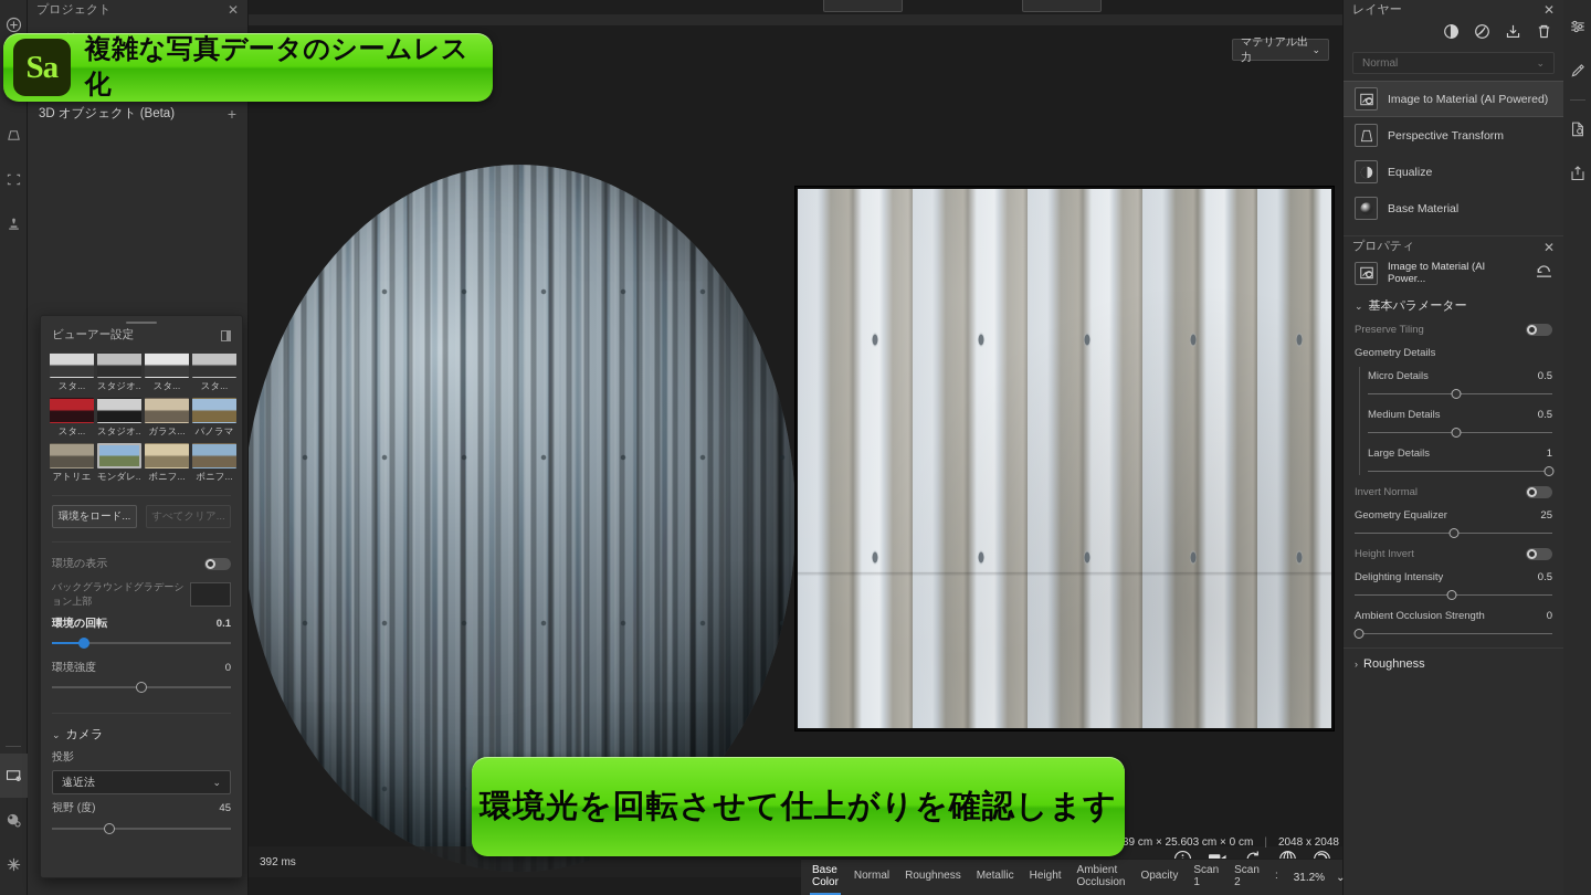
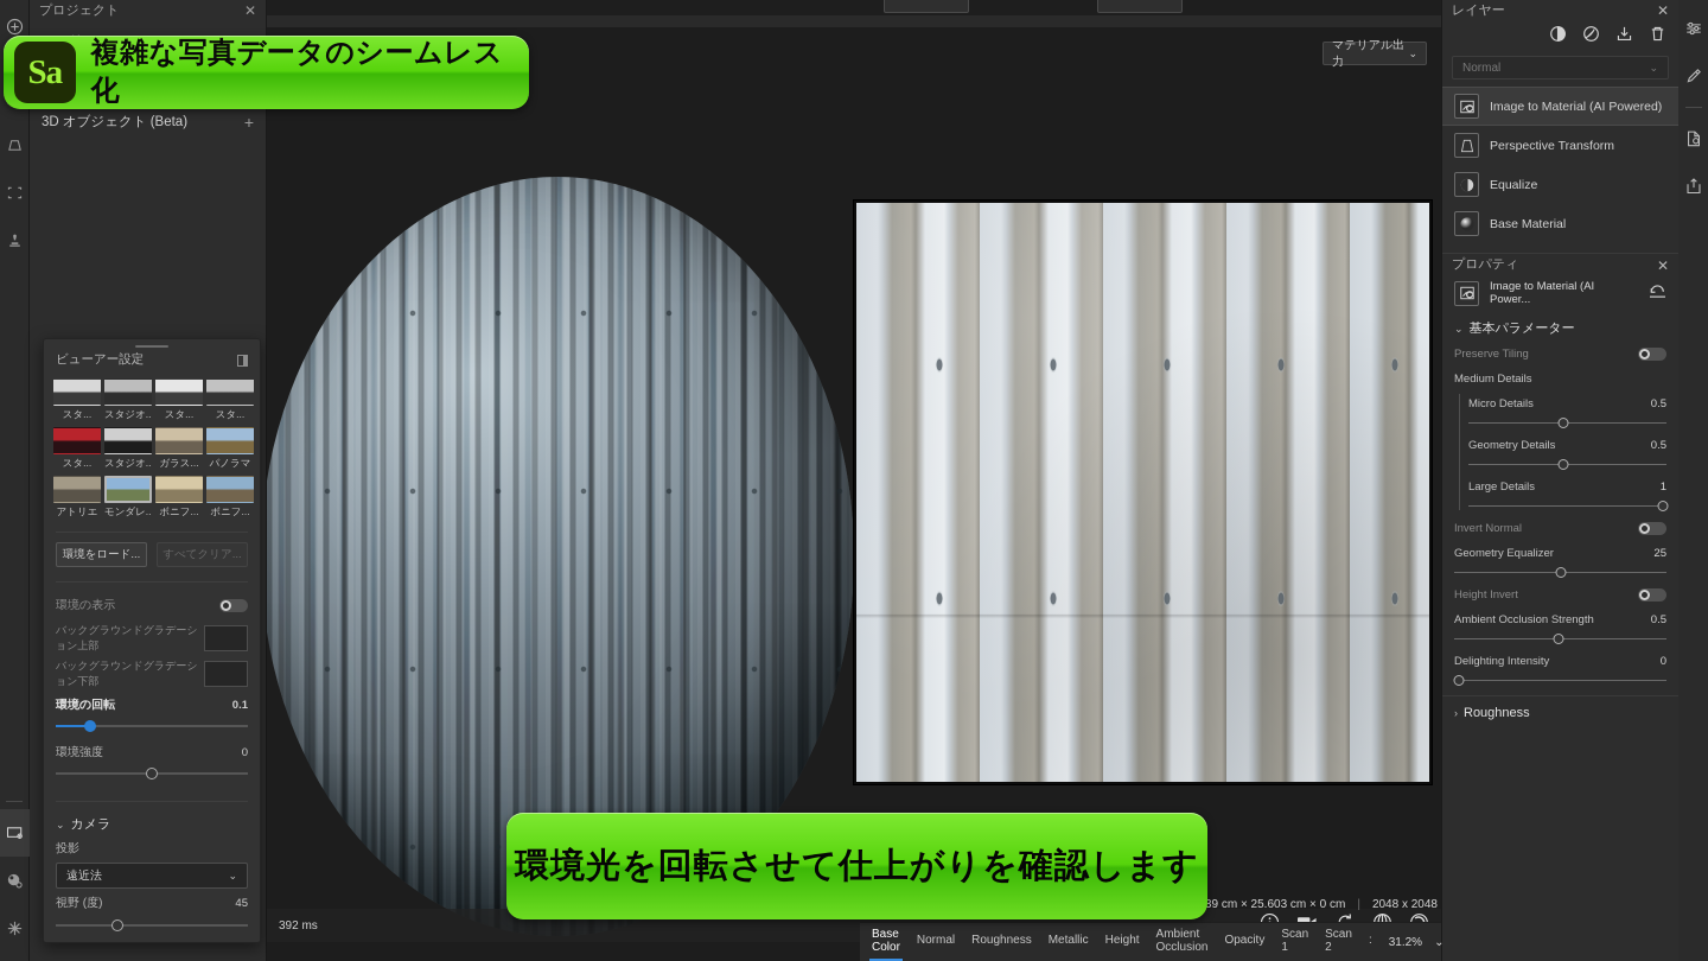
  プロジェクト
  ✕
  3D オブジェクト (Beta)
  +
  ビューアー設定
  スタ...
  スタジオ..
  スタ...
  スタ...
  スタ...
  スタジオ..
  ガラス...
  パノラマ
  アトリエ
  モンダレ..
  ボニフ...
  ボニフ...
  環境をロード...
  すべてクリア...
  環境の表示
  バックグラウンドグラデーション上部
+ バックグラウンドグラデーション下部
  環境の回転
  0.1
  環境強度
  0
  ⌄
  カメラ
  投影
  遠近法
  ⌄
  視野 (度)
  45
  マテリアル出力
  ⌄
  392 ms
  レイヤー
  ✕
  Normal
  ⌄
  Image to Material (AI Powered)
  Perspective Transform
  Equalize
  Base Material
  プロパティ
  ✕
  Image to Material (AI Power...
  ⌄
  基本パラメーター
  Preserve Tiling
- Geometry Details
+ Medium Details
  Micro Details
  0.5
- Medium Details
+ Geometry Details
  0.5
  Large Details
  1
  Invert Normal
  Geometry Equalizer
  25
  Height Invert
- Delighting Intensity
+ Ambient Occlusion Strength
  0.5
- Ambient Occlusion Strength
+ Delighting Intensity
  0
  ›
  Roughness
  39 cm × 25.603 cm × 0 cm
  |
  2048 x 2048
  Base Color
  Normal
  Roughness
  Metallic
  Height
  Ambient Occlusion
  Opacity
  Scan 1
  Scan 2
  :
  31.2%
  ⌄
  Sa
  複雑な写真データのシームレス化
  環境光を回転させて仕上がりを確認します
